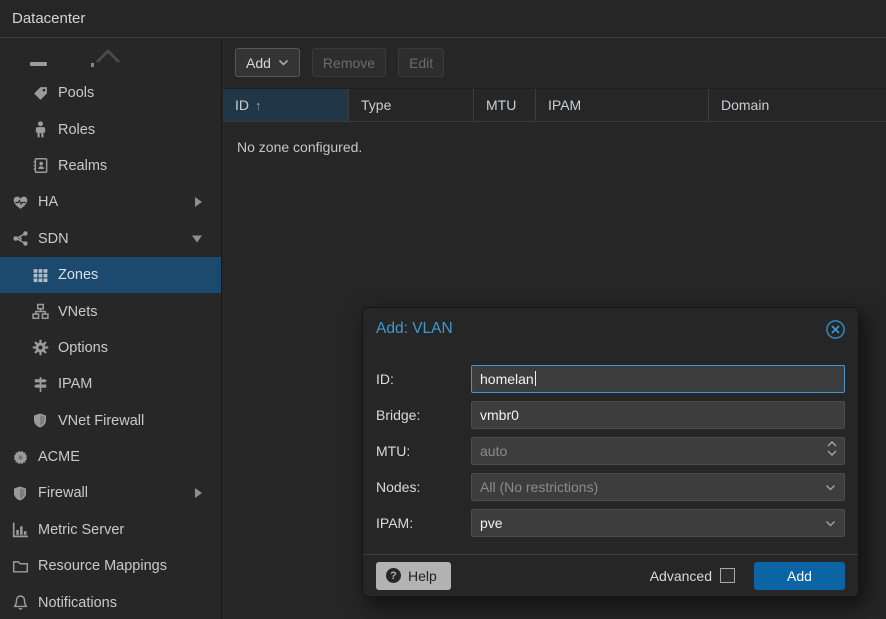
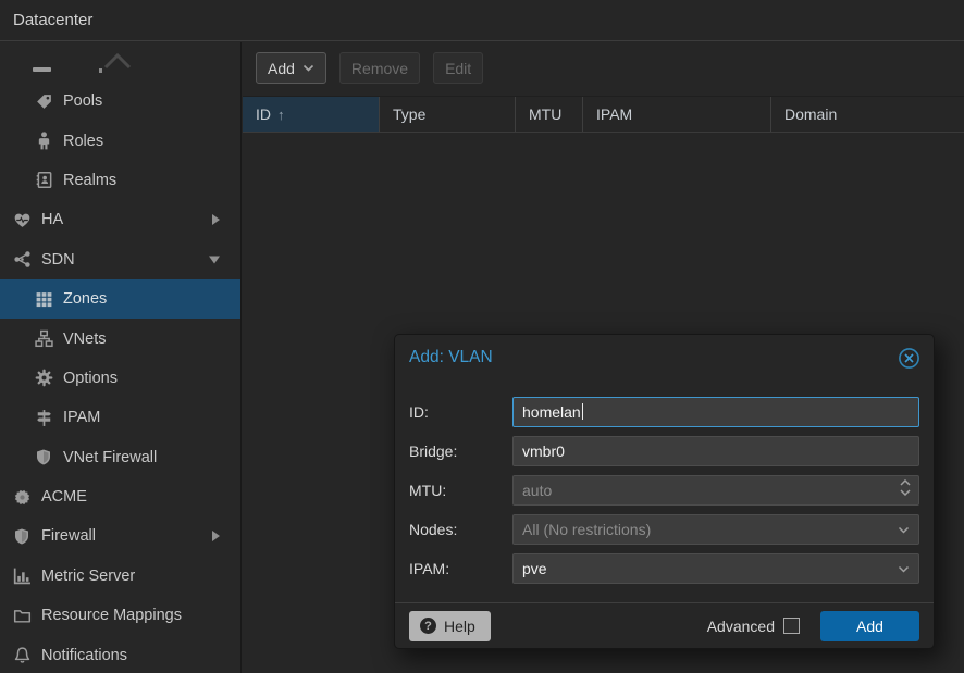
  Datacenter
  Pools
  Roles
  Realms
  HA
  SDN
  Zones
  VNets
  Options
  IPAM
  VNet Firewall
  ACME
  Firewall
  Metric Server
  Resource Mappings
  Notifications
  Add
  Remove
  Edit
  ID
  ↑
  Type
  MTU
  IPAM
  Domain
- No zone configured.
  Add: VLAN
  ID:
  homelan
  Bridge:
  vmbr0
  MTU:
  auto
  Nodes:
  All (No restrictions)
  IPAM:
  pve
  ?
  Help
  Advanced
  Add
